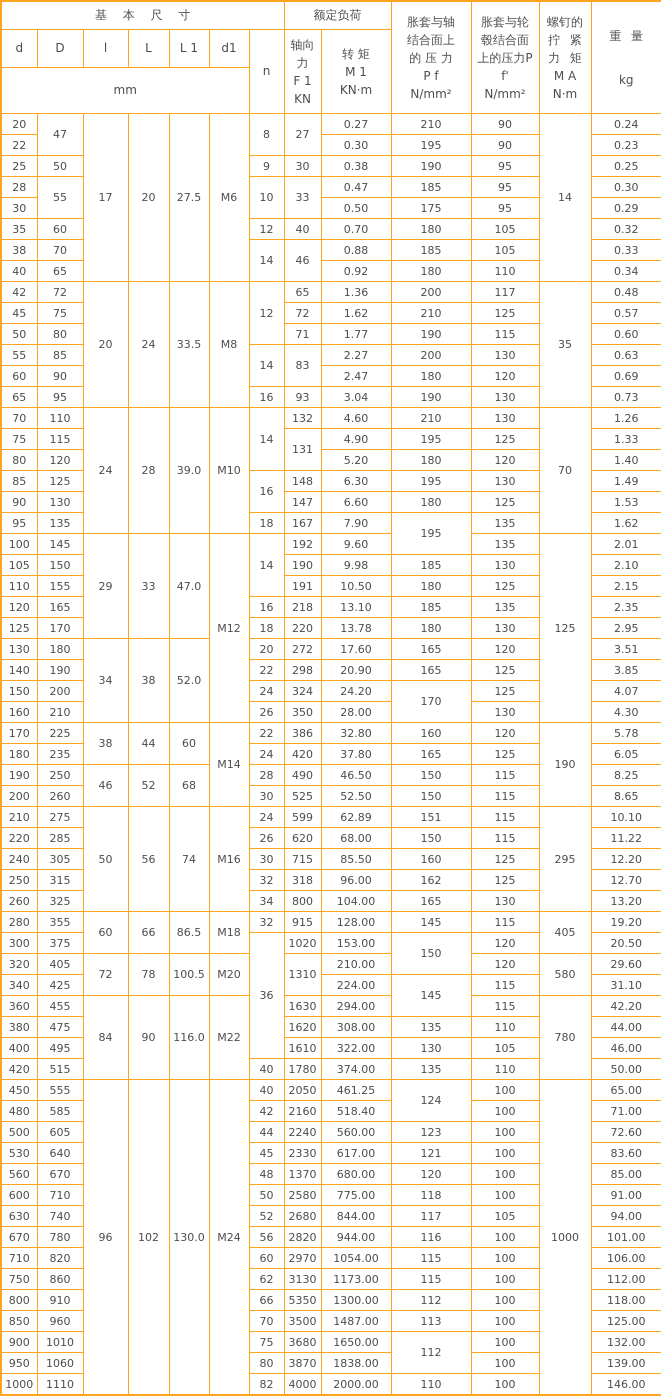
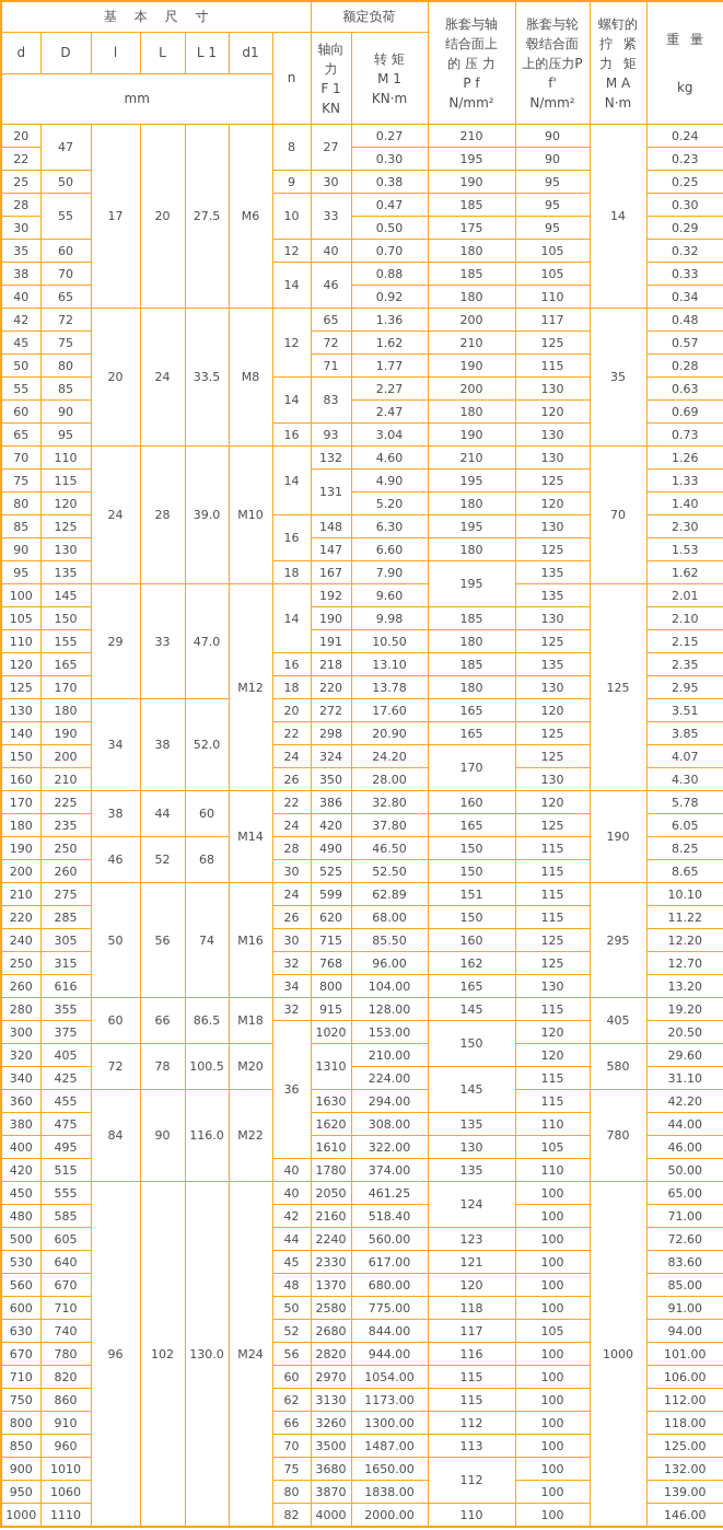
  基 本 尺 寸	额定负荷	胀套与轴 结合面上 的 压 力 P f N/mm²	胀套与轮 毂结合面 上的压力P f' N/mm²	螺钉的 拧 紧 力 矩 M A N·m	重 量 kg
  d	D	l	L	L 1	d1	n	轴向 力 F 1 KN	转 矩 M 1 KN·m
  mm
  20	47	17	20	27.5	M6	8	27	0.27	210	90	14	0.24
  22	0.30	195	90	0.23
  25	50	9	30	0.38	190	95	0.25
  28	55	10	33	0.47	185	95	0.30
  30	0.50	175	95	0.29
  35	60	12	40	0.70	180	105	0.32
  38	70	14	46	0.88	185	105	0.33
  40	65	0.92	180	110	0.34
  42	72	20	24	33.5	M8	12	65	1.36	200	117	35	0.48
  45	75	72	1.62	210	125	0.57
- 50	80	71	1.77	190	115	0.60
+ 50	80	71	1.77	190	115	0.28
  55	85	14	83	2.27	200	130	0.63
  60	90	2.47	180	120	0.69
  65	95	16	93	3.04	190	130	0.73
  70	110	24	28	39.0	M10	14	132	4.60	210	130	70	1.26
  75	115	131	4.90	195	125	1.33
  80	120	5.20	180	120	1.40
- 85	125	16	148	6.30	195	130	1.49
+ 85	125	16	148	6.30	195	130	2.30
  90	130	147	6.60	180	125	1.53
  95	135	18	167	7.90	195	135	1.62
  100	145	29	33	47.0	M12	14	192	9.60	135	125	2.01
  105	150	190	9.98	185	130	2.10
  110	155	191	10.50	180	125	2.15
  120	165	16	218	13.10	185	135	2.35
  125	170	18	220	13.78	180	130	2.95
  130	180	34	38	52.0	20	272	17.60	165	120	3.51
  140	190	22	298	20.90	165	125	3.85
  150	200	24	324	24.20	170	125	4.07
  160	210	26	350	28.00	130	4.30
  170	225	38	44	60	M14	22	386	32.80	160	120	190	5.78
  180	235	24	420	37.80	165	125	6.05
  190	250	46	52	68	28	490	46.50	150	115	8.25
  200	260	30	525	52.50	150	115	8.65
  210	275	50	56	74	M16	24	599	62.89	151	115	295	10.10
  220	285	26	620	68.00	150	115	11.22
  240	305	30	715	85.50	160	125	12.20
- 250	315	32	318	96.00	162	125	12.70
+ 250	315	32	768	96.00	162	125	12.70
- 260	325	34	800	104.00	165	130	13.20
+ 260	616	34	800	104.00	165	130	13.20
  280	355	60	66	86.5	M18	32	915	128.00	145	115	405	19.20
  300	375	36	1020	153.00	150	120	20.50
  320	405	72	78	100.5	M20	1310	210.00	120	580	29.60
  340	425	224.00	145	115	31.10
  360	455	84	90	116.0	M22	1630	294.00	115	780	42.20
  380	475	1620	308.00	135	110	44.00
  400	495	1610	322.00	130	105	46.00
  420	515	40	1780	374.00	135	110	50.00
  450	555	96	102	130.0	M24	40	2050	461.25	124	100	1000	65.00
  480	585	42	2160	518.40	100	71.00
  500	605	44	2240	560.00	123	100	72.60
  530	640	45	2330	617.00	121	100	83.60
  560	670	48	1370	680.00	120	100	85.00
  600	710	50	2580	775.00	118	100	91.00
  630	740	52	2680	844.00	117	105	94.00
  670	780	56	2820	944.00	116	100	101.00
  710	820	60	2970	1054.00	115	100	106.00
  750	860	62	3130	1173.00	115	100	112.00
- 800	910	66	5350	1300.00	112	100	118.00
+ 800	910	66	3260	1300.00	112	100	118.00
  850	960	70	3500	1487.00	113	100	125.00
  900	1010	75	3680	1650.00	112	100	132.00
  950	1060	80	3870	1838.00	100	139.00
  1000	1110	82	4000	2000.00	110	100	146.00
